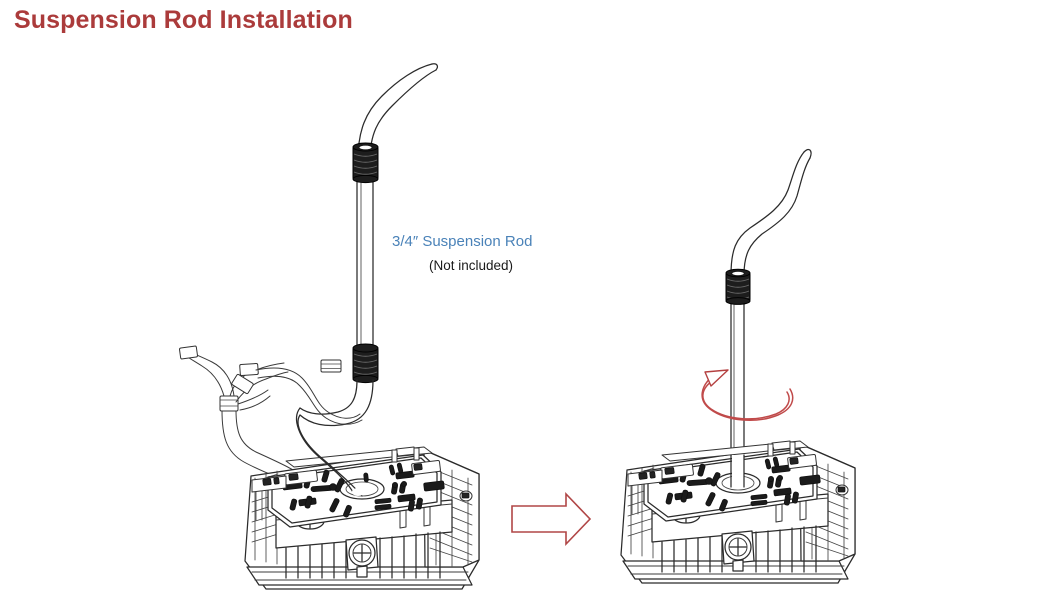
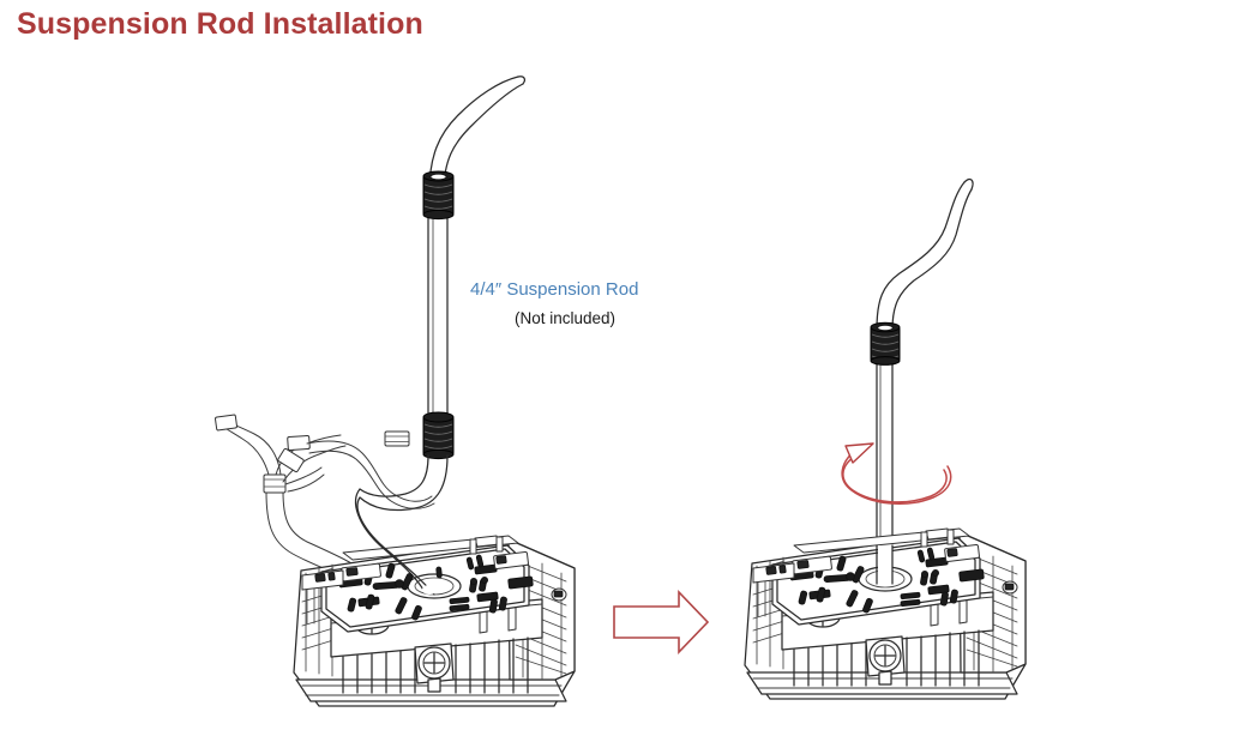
  Suspension Rod Installation
- 3/4″ Suspension Rod
+ 4/4″ Suspension Rod
  (Not included)
